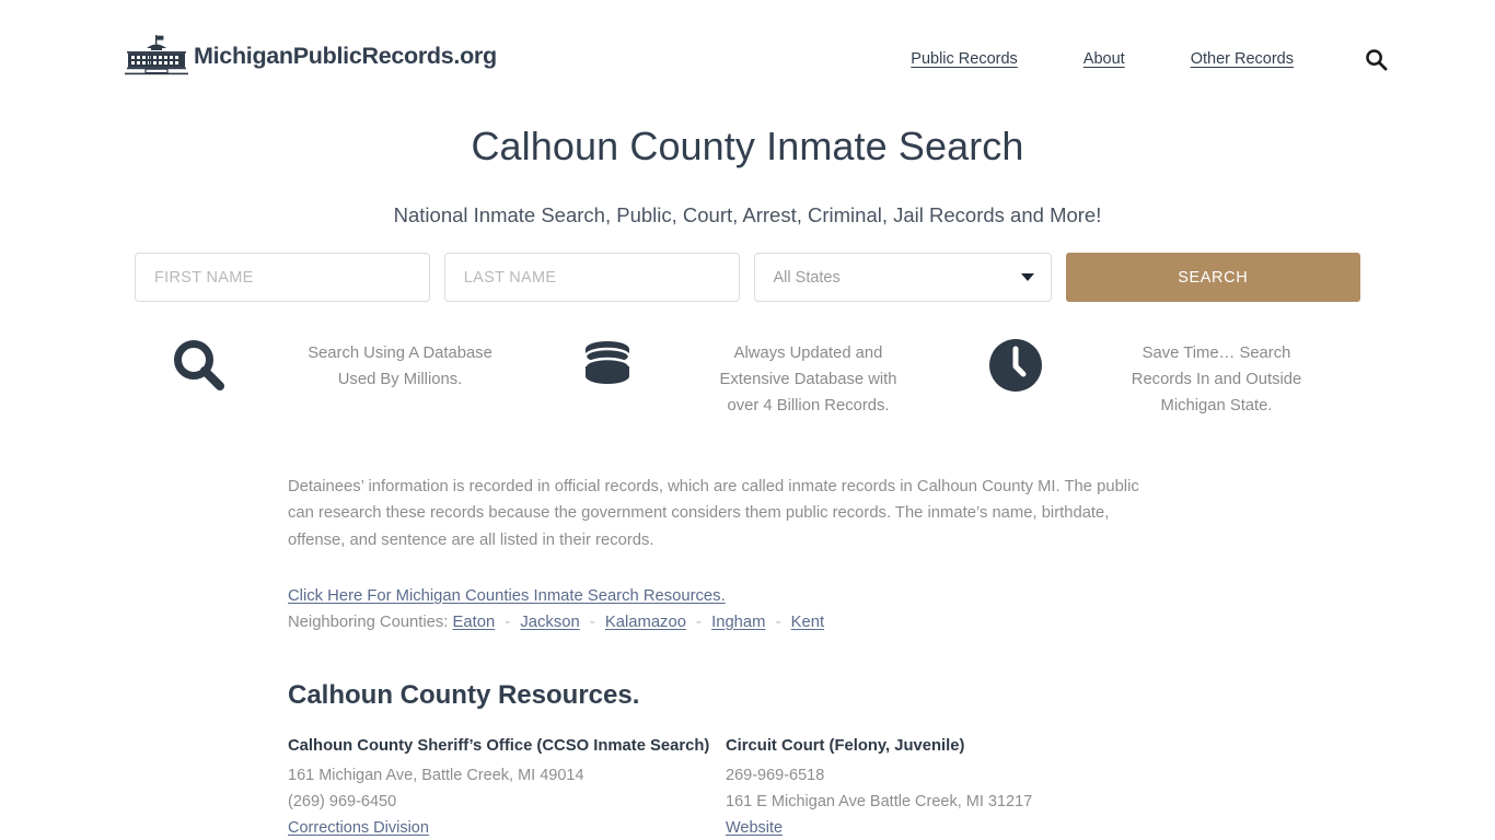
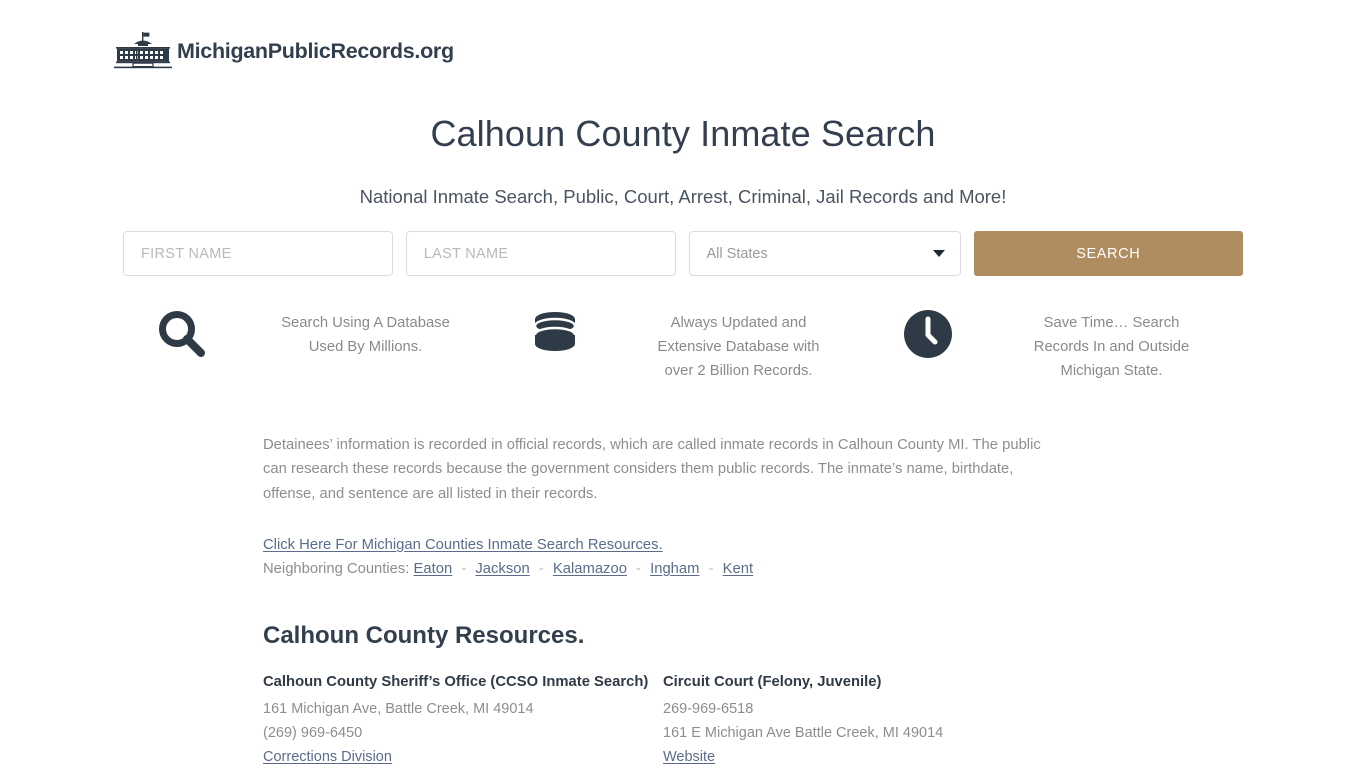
  MichiganPublicRecords.org
- Public Records
- About
- Other Records
  Calhoun County Inmate Search
  National Inmate Search, Public, Court, Arrest, Criminal, Jail Records and More!
  FIRST NAME
  LAST NAME
  All States
  SEARCH
  Search Using A Database
  Used By Millions.
  Always Updated and
  Extensive Database with
- over 4 Billion Records.
+ over 2 Billion Records.
  Save Time… Search
  Records In and Outside
  Michigan State.
  Detainees’ information is recorded in official records, which are called inmate records in Calhoun County MI. The public can research these records because the government considers them public records. The inmate’s name, birthdate, offense, and sentence are all listed in their records.
  Click Here For Michigan Counties Inmate Search Resources.
  Neighboring Counties: Eaton - Jackson - Kalamazoo - Ingham - Kent
  Calhoun County Resources.
  Calhoun County Sheriff’s Office (CCSO Inmate Search)
  161 Michigan Ave, Battle Creek, MI 49014
  (269) 969-6450
  Corrections Division
  Circuit Court (Felony, Juvenile)
  269-969-6518
- 161 E Michigan Ave Battle Creek, MI 31217
+ 161 E Michigan Ave Battle Creek, MI 49014
  Website
